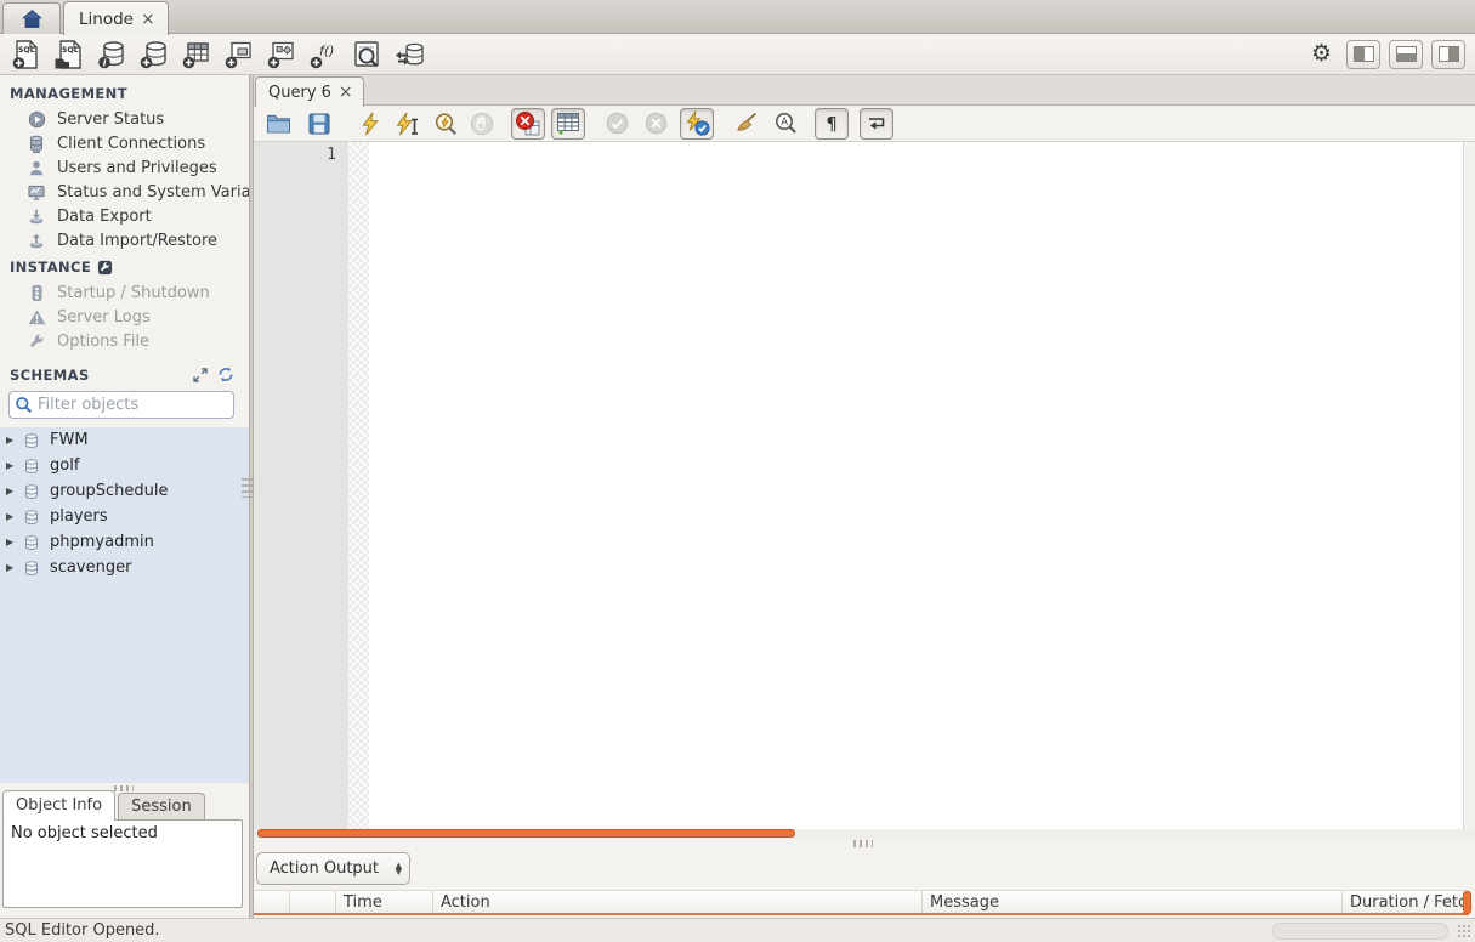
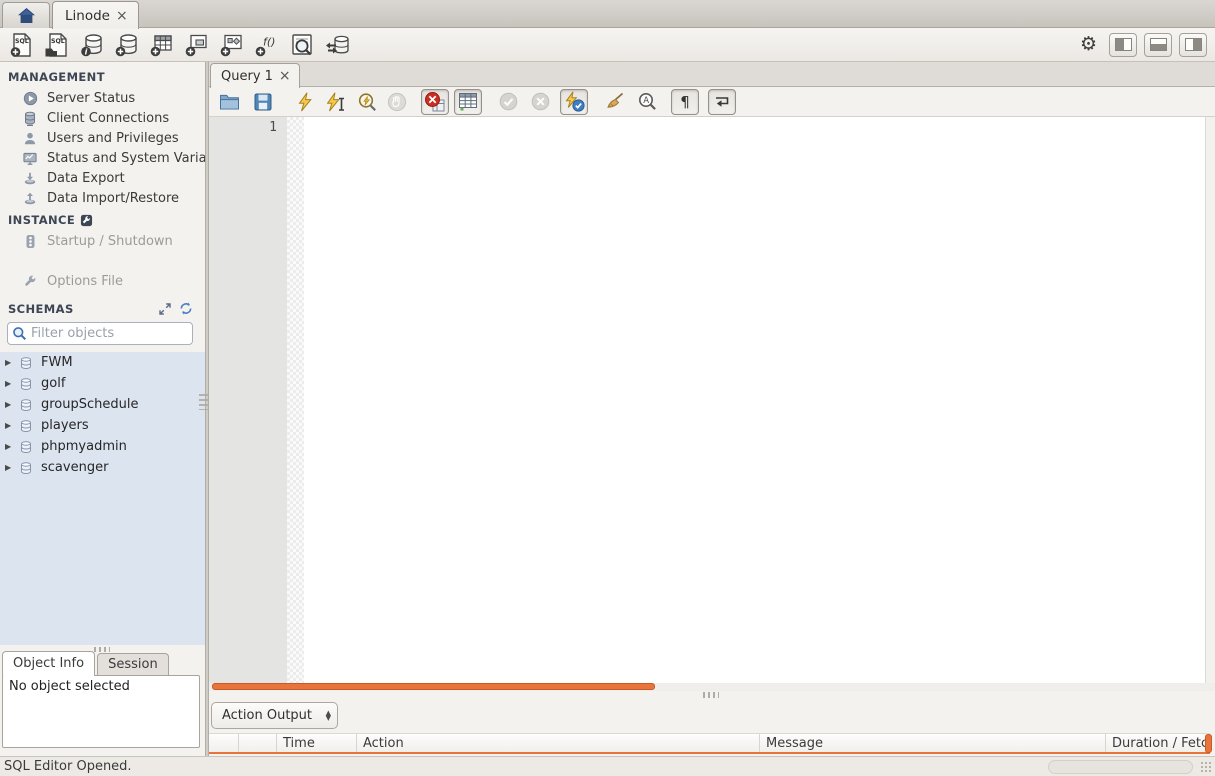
  Linode
  ×
  i
  f()
  ⚙
  MANAGEMENT
  Server Status
  Client Connections
  Users and Privileges
  Status and System Varia
  Data Export
  Data Import/Restore
  INSTANCE
  Startup / Shutdown
- Server Logs
  Options File
  SCHEMAS
  Filter objects
  ▶
  FWM
  ▶
  golf
  ▶
  groupSchedule
  ▶
  players
  ▶
  phpmyadmin
  ▶
  scavenger
  Object Info
  Session
  No object selected
- Query 6
+ Query 1
  ×
  A
  ¶
  1
  Action Output
  ▲
  ▼
  Time
  Action
  Message
  Duration / Fet
  SQL Editor Opened.
